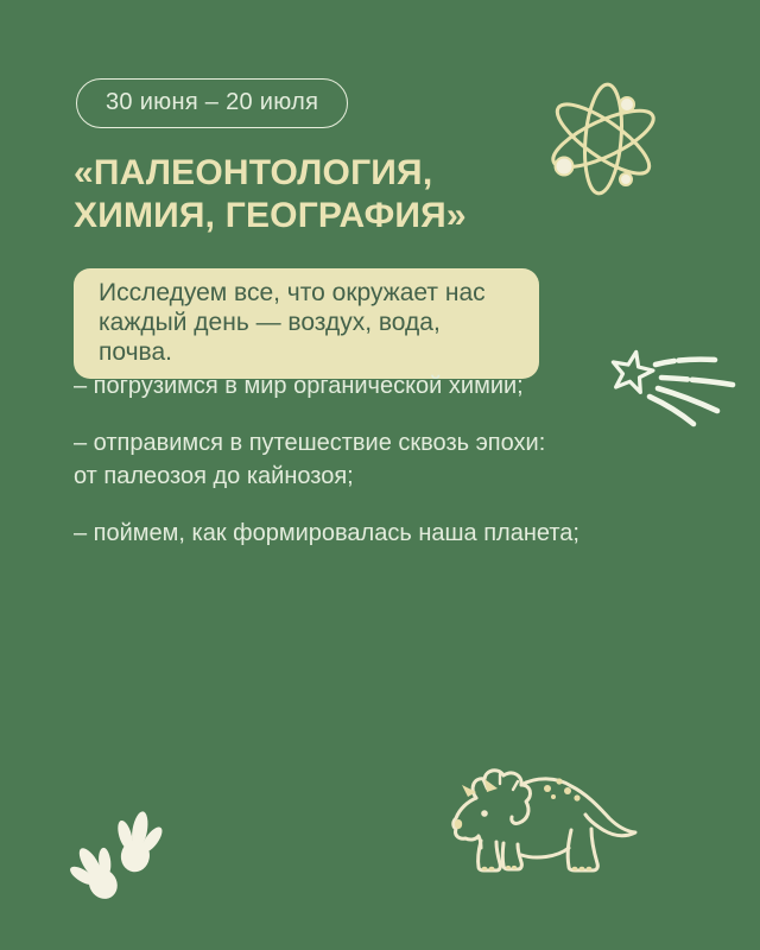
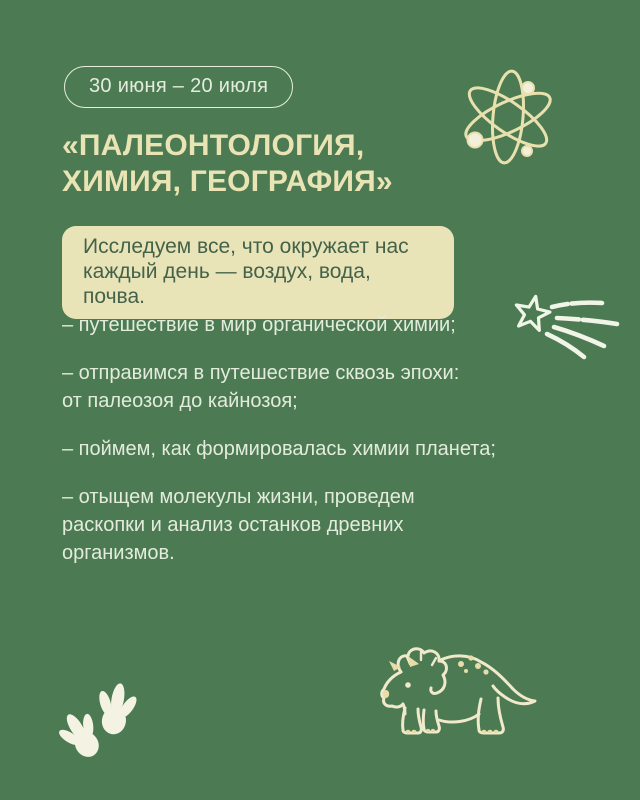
  30 июня – 20 июля
  «ПАЛЕОНТОЛОГИЯ,
  ХИМИЯ, ГЕОГРАФИЯ»
  Исследуем все, что окружает нас
  каждый день — воздух, вода, почва.
- – погрузимся в мир органической химии;
+ – путешествие в мир органической химии;
  – отправимся в путешествие сквозь эпохи:
  от палеозоя до кайнозоя;
- – поймем, как формировалась наша планета;
+ – поймем, как формировалась химии планета;
+ – отыщем молекулы жизни, проведем
+ раскопки и анализ останков древних
+ организмов.
